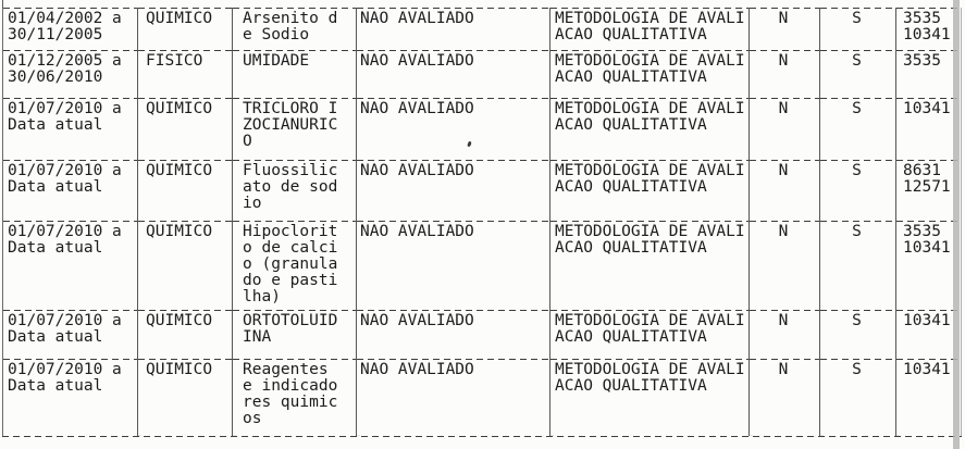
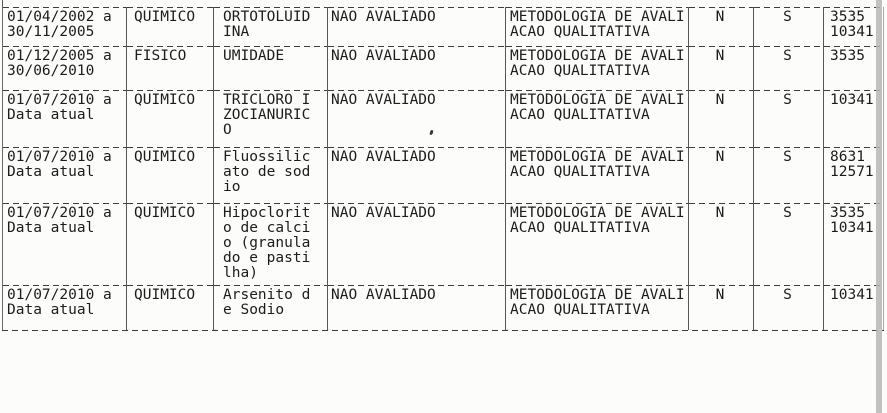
- 01/04/2002 a 30/11/2005	QUIMICO	Arsenito d e Sodio	NAO AVALIADO	METODOLOGIA DE AVALI ACAO QUALITATIVA	N	S	3535 10341
+ 01/04/2002 a 30/11/2005	QUIMICO	ORTOTOLUID INA	NAO AVALIADO	METODOLOGIA DE AVALI ACAO QUALITATIVA	N	S	3535 10341
  01/12/2005 a 30/06/2010	FISICO	UMIDADE	NAO AVALIADO	METODOLOGIA DE AVALI ACAO QUALITATIVA	N	S	3535
  01/07/2010 a Data atual	QUIMICO	TRICLORO I ZOCIANURIC O	NAO AVALIADO	METODOLOGIA DE AVALI ACAO QUALITATIVA	N	S	10341
  01/07/2010 a Data atual	QUIMICO	Fluossilic ato de sod io	NAO AVALIADO	METODOLOGIA DE AVALI ACAO QUALITATIVA	N	S	8631 12571
  01/07/2010 a Data atual	QUIMICO	Hipoclorit o de calci o (granula do e pasti lha)	NAO AVALIADO	METODOLOGIA DE AVALI ACAO QUALITATIVA	N	S	3535 10341
- 01/07/2010 a Data atual	QUIMICO	ORTOTOLUID INA	NAO AVALIADO	METODOLOGIA DE AVALI ACAO QUALITATIVA	N	S	10341
+ 01/07/2010 a Data atual	QUIMICO	Arsenito d e Sodio	NAO AVALIADO	METODOLOGIA DE AVALI ACAO QUALITATIVA	N	S	10341
- 01/07/2010 a Data atual	QUIMICO	Reagentes e indicado res quimic os	NAO AVALIADO	METODOLOGIA DE AVALI ACAO QUALITATIVA	N	S	10341
